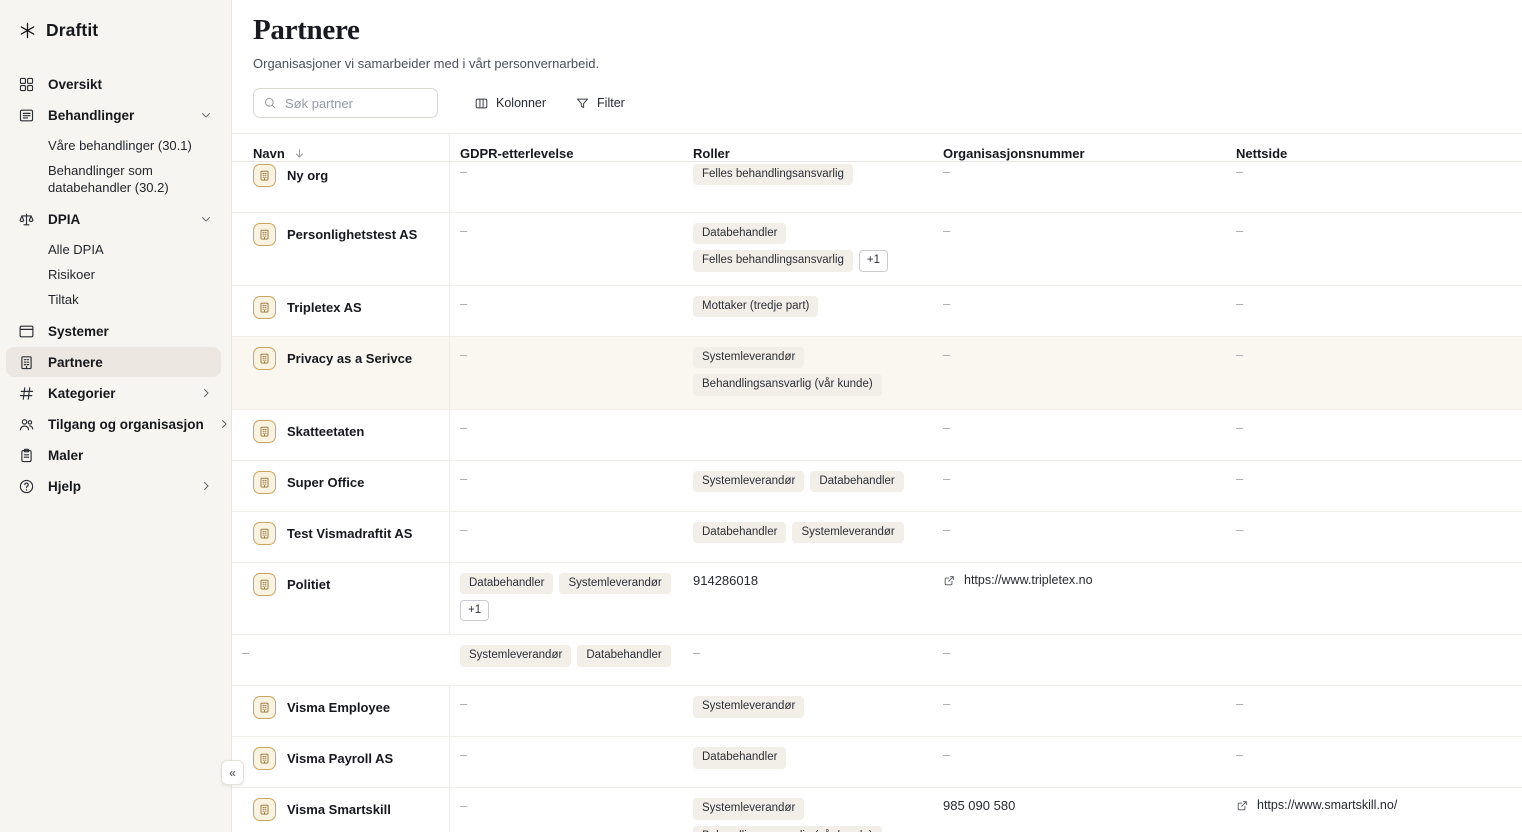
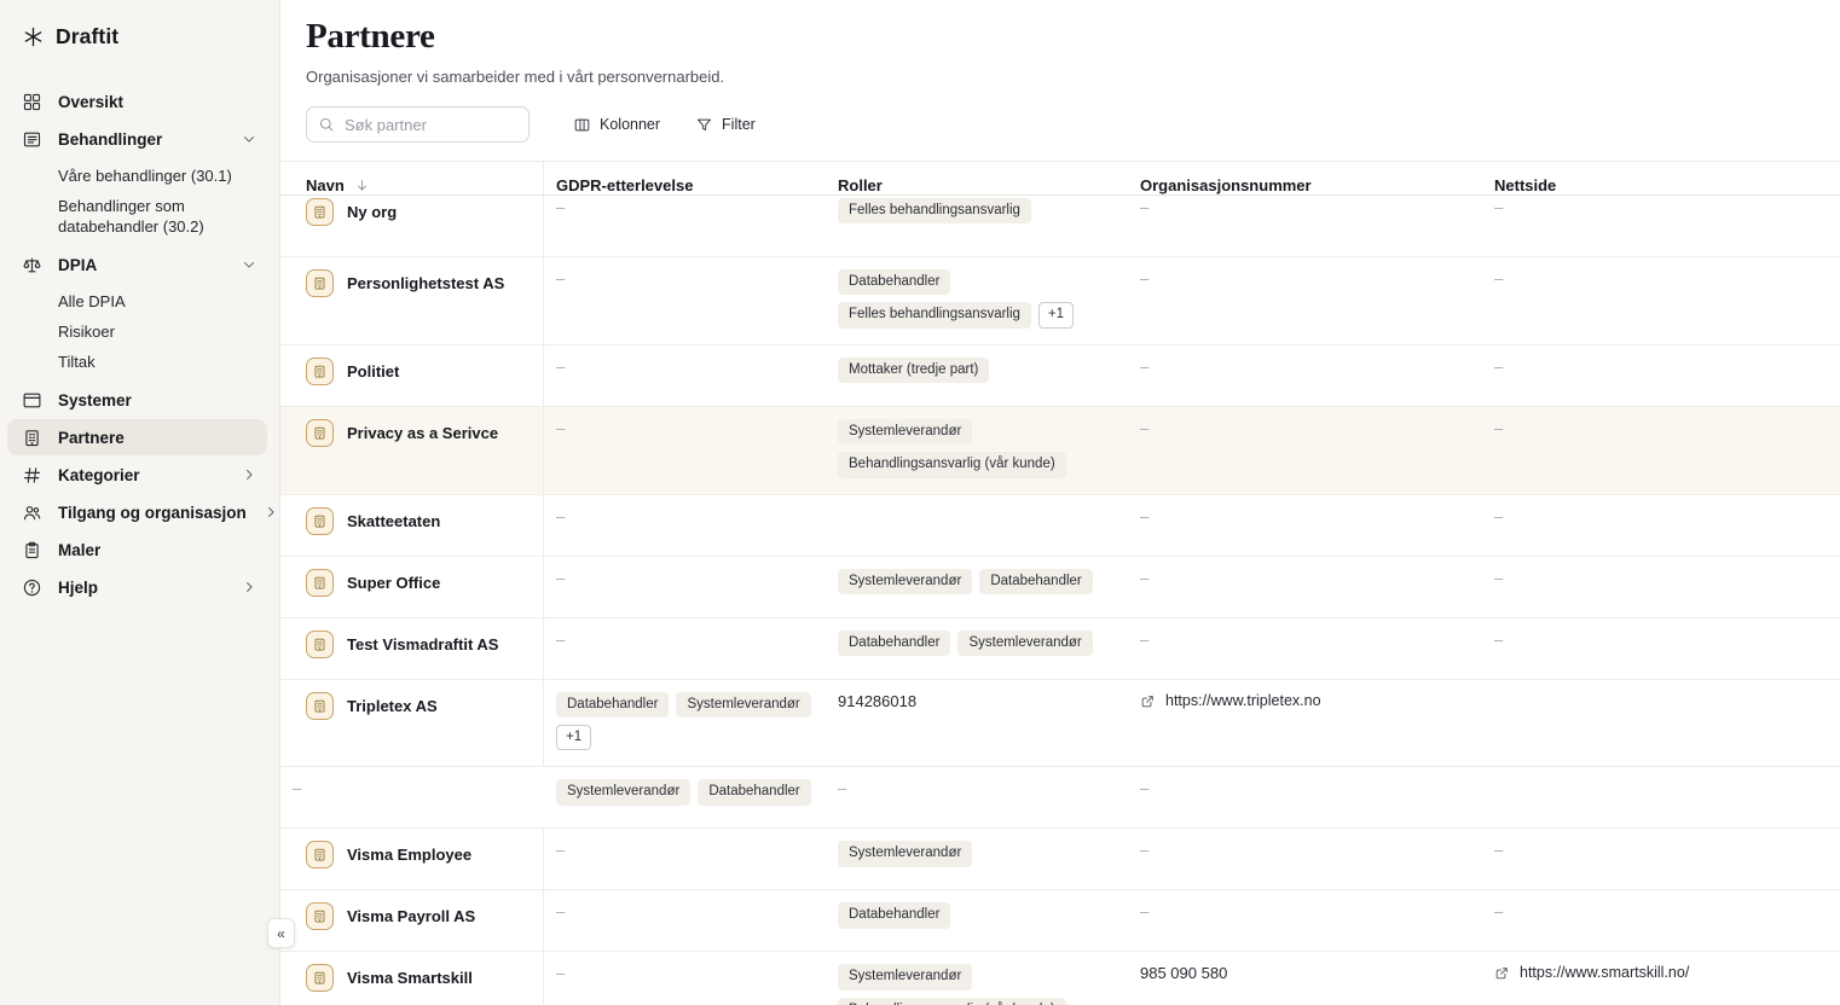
  Draftit
  Oversikt
  Behandlinger
  Våre behandlinger (30.1)
  Behandlinger som databehandler (30.2)
  DPIA
  Alle DPIA
  Risikoer
  Tiltak
  Systemer
  Partnere
  Kategorier
  Tilgang og organisasjon
  Maler
  Hjelp
  «
  Partnere
  Organisasjoner vi samarbeider med i vårt personvernarbeid.
  Søk partner
  Kolonner
  Filter
  Navn
  GDPR-etterlevelse
  Roller
  Organisasjonsnummer
  Nettside
  Ny org
  –
  Felles behandlingsansvarlig
  –
  –
  Personlighetstest AS
  –
  Databehandler
  Felles behandlingsansvarlig
  +1
  –
  –
- Tripletex AS
+ Politiet
  –
  Mottaker (tredje part)
  –
  –
  Privacy as a Serivce
  –
  Systemleverandør
  Behandlingsansvarlig (vår kunde)
  –
  –
  Skatteetaten
  –
  –
  –
  Super Office
  –
  Systemleverandør
  Databehandler
  –
  –
  Test Vismadraftit AS
  –
  Databehandler
  Systemleverandør
  –
  –
- Politiet
+ Tripletex AS
  Databehandler
  Systemleverandør
  +1
  914286018
  https://www.tripletex.no
  –
  Systemleverandør
  Databehandler
  –
  –
  Visma Employee
  –
  Systemleverandør
  –
  –
  Visma Payroll AS
  –
  Databehandler
  –
  –
  Visma Smartskill
  –
  Systemleverandør
  985 090 580
  https://www.smartskill.no/
